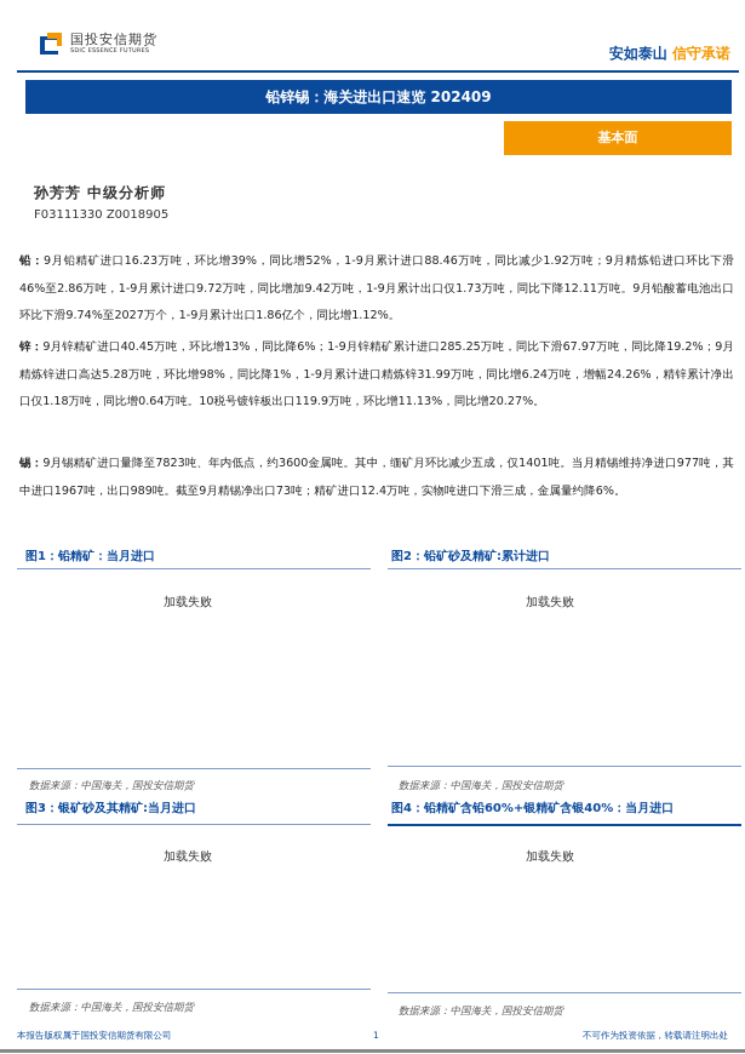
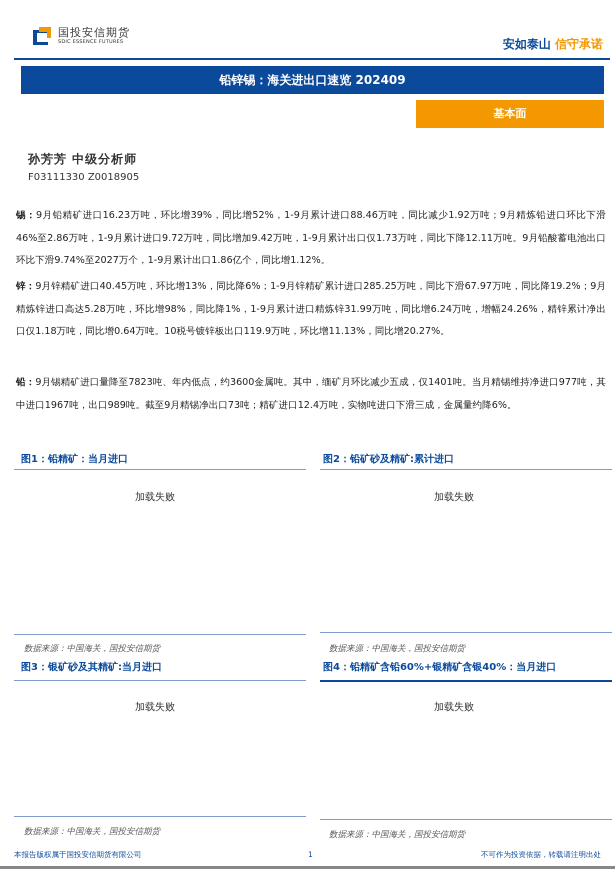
  国投安信期货
  安如泰山 信守承诺
  铅锌锡：海关进出口速览 202409
  基本面
  孙芳芳 中级分析师
  F03111330 Z0018905
- 铅：9月铅精矿进口16.23万吨，环比增39%，同比增52%，1-9月累计进口88.46万吨，同比减少1.92万吨；9月精炼铅进口环比下滑46%至2.86万吨，1-9月累计进口9.72万吨，同比增加9.42万吨，1-9月累计出口仅1.73万吨，同比下降12.11万吨。9月铅酸蓄电池出口环比下滑9.74%至2027万个，1-9月累计出口1.86亿个，同比增1.12%。
+ 锡：9月铅精矿进口16.23万吨，环比增39%，同比增52%，1-9月累计进口88.46万吨，同比减少1.92万吨；9月精炼铅进口环比下滑46%至2.86万吨，1-9月累计进口9.72万吨，同比增加9.42万吨，1-9月累计出口仅1.73万吨，同比下降12.11万吨。9月铅酸蓄电池出口环比下滑9.74%至2027万个，1-9月累计出口1.86亿个，同比增1.12%。
  锌：9月锌精矿进口40.45万吨，环比增13%，同比降6%；1-9月锌精矿累计进口285.25万吨，同比下滑67.97万吨，同比降19.2%；9月精炼锌进口高达5.28万吨，环比增98%，同比降1%，1-9月累计进口精炼锌31.99万吨，同比增6.24万吨，增幅24.26%，精锌累计净出口仅1.18万吨，同比增0.64万吨。10税号镀锌板出口119.9万吨，环比增11.13%，同比增20.27%。
- 锡：9月锡精矿进口量降至7823吨、年内低点，约3600金属吨。其中，缅矿月环比减少五成，仅1401吨。当月精锡维持净进口977吨，其中进口1967吨，出口989吨。截至9月精锡净出口73吨；精矿进口12.4万吨，实物吨进口下滑三成，金属量约降6%。
+ 铅：9月锡精矿进口量降至7823吨、年内低点，约3600金属吨。其中，缅矿月环比减少五成，仅1401吨。当月精锡维持净进口977吨，其中进口1967吨，出口989吨。截至9月精锡净出口73吨；精矿进口12.4万吨，实物吨进口下滑三成，金属量约降6%。
  图1：铅精矿：当月进口
  加载失败
  数据来源：中国海关，国投安信期货
  图2：铅矿砂及精矿:累计进口
  加载失败
  数据来源：中国海关，国投安信期货
  图3：银矿砂及其精矿:当月进口
  加载失败
  数据来源：中国海关，国投安信期货
  图4：铅精矿含铅60%+银精矿含银40%：当月进口
  加载失败
  数据来源：中国海关，国投安信期货
  本报告版权属于国投安信期货有限公司
  1
  不可作为投资依据，转载请注明出处
